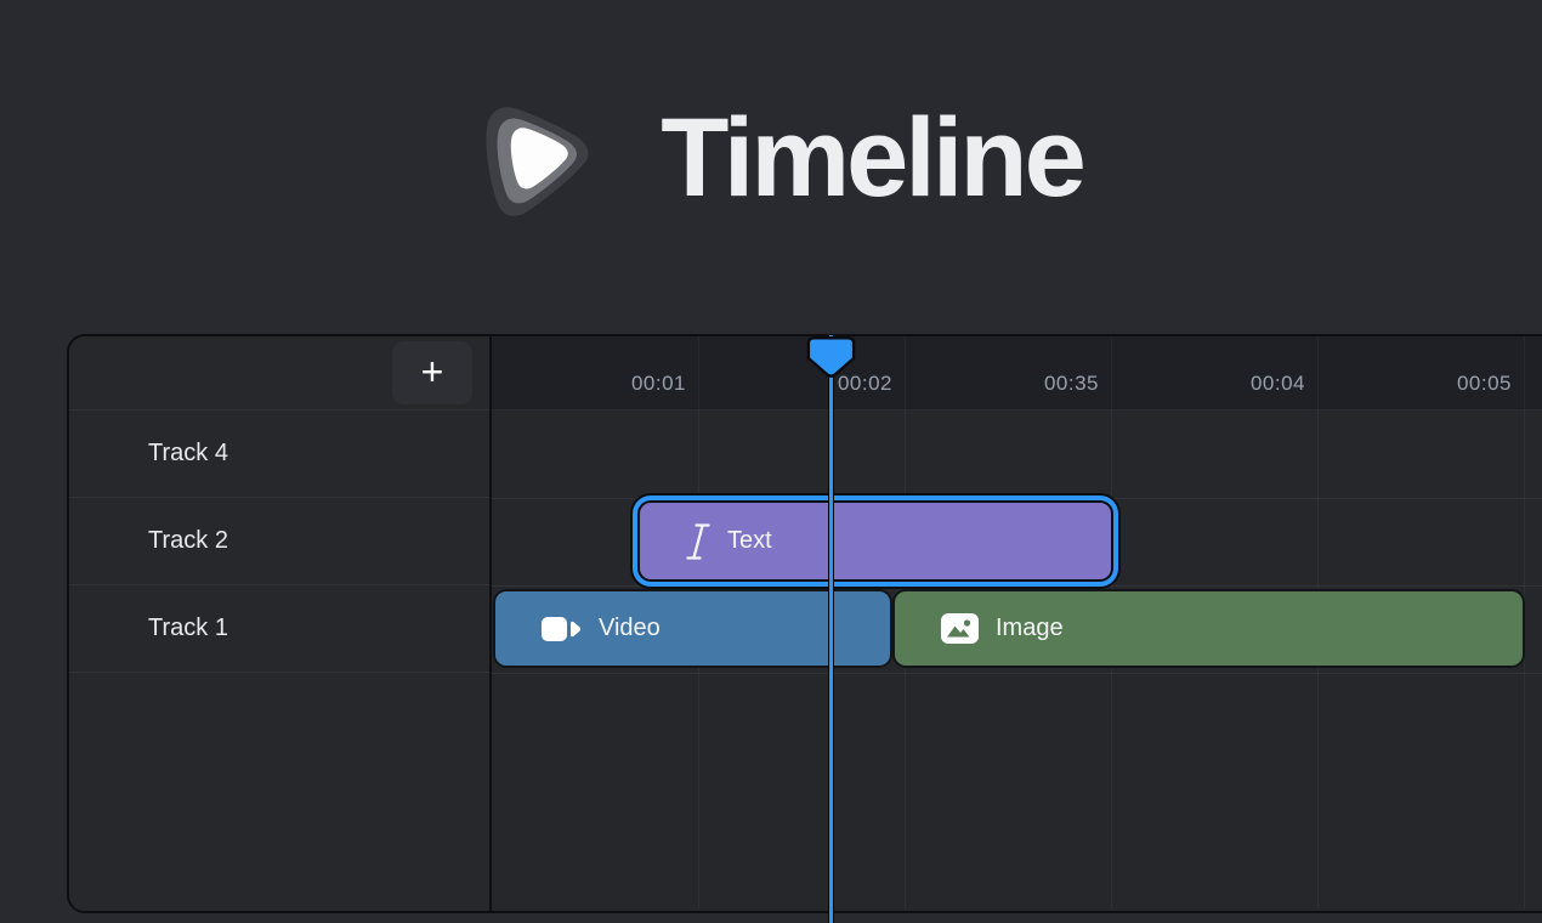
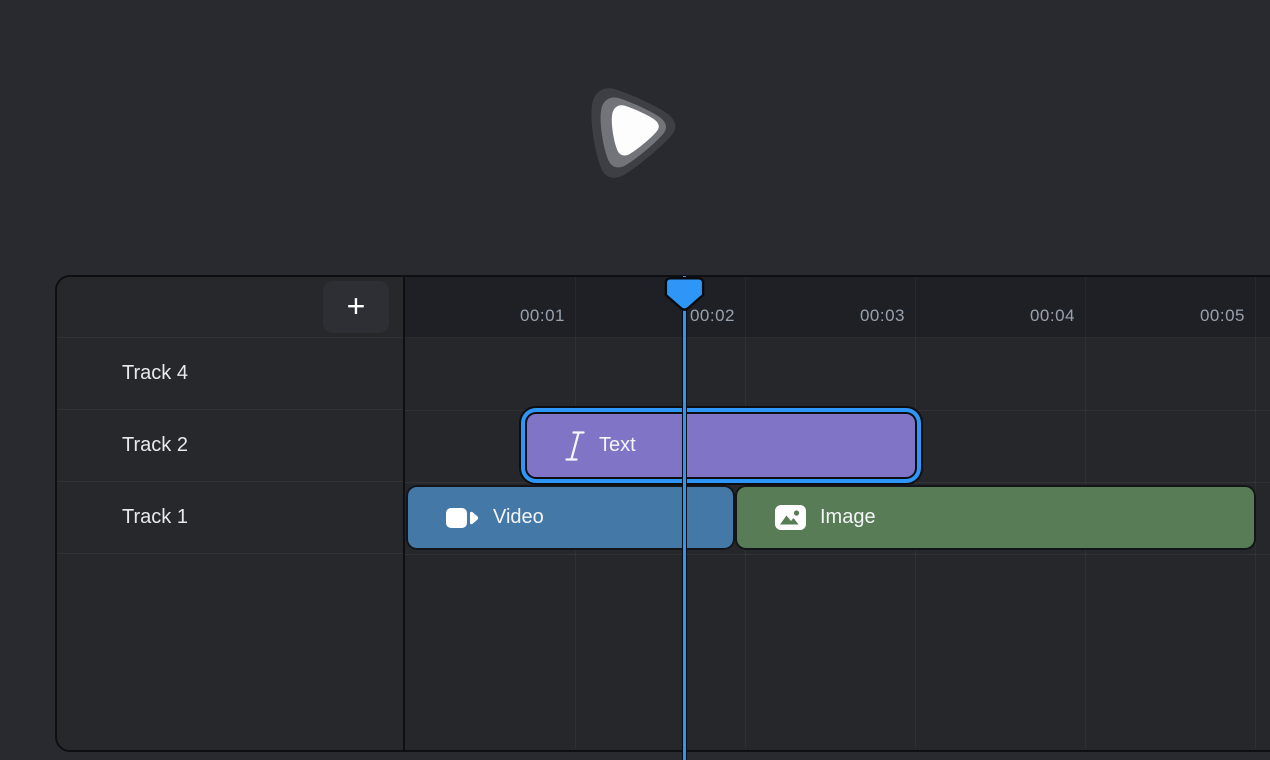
- Timeline
  +
  Track 4
  Track 2
  Track 1
  00:01
  00:02
- 00:35
+ 00:03
  00:04
  00:05
  Text
  Video
  Image
